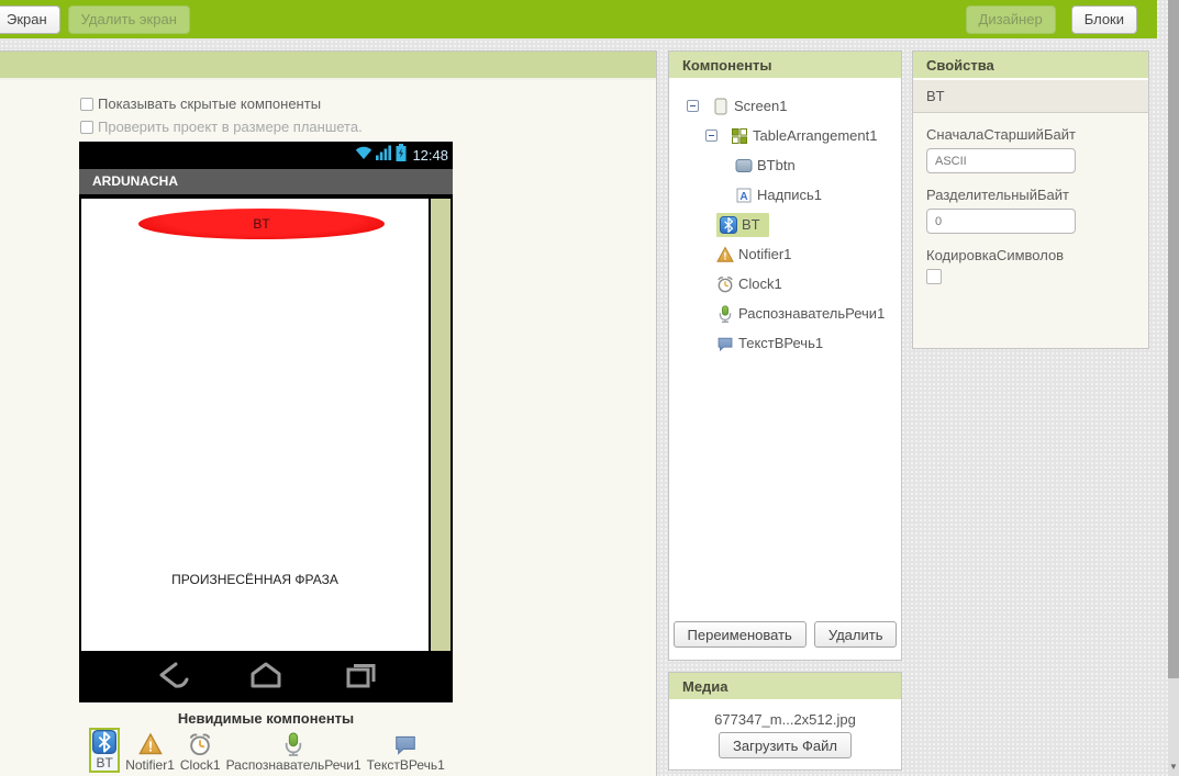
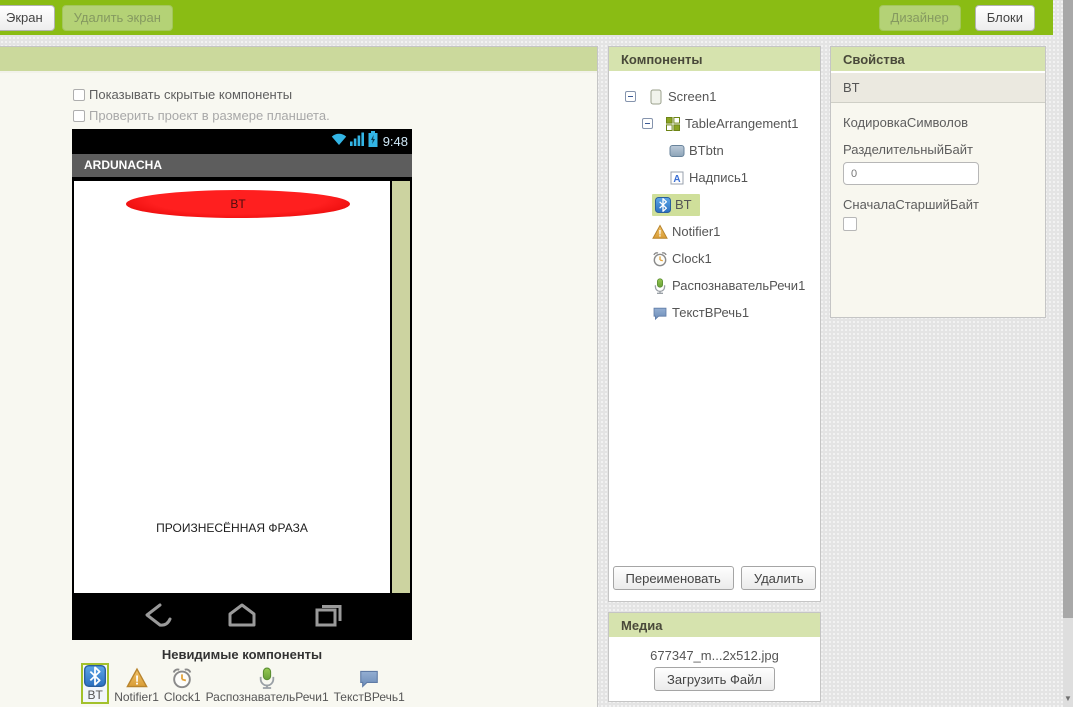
  Экран
  Удалить экран
  Дизайнер
  Блоки
  Показывать скрытые компоненты
  Проверить проект в размере планшета.
- 12:48
+ 9:48
  ARDUNACHA
  BT
  ПРОИЗНЕСЁННАЯ ФРАЗА
  Невидимые компоненты
  BT
  !
  Notifier1
  Clock1
  РаспознавательРечи1
  ТекстВРечь1
  Компоненты
  Screen1
  TableArrangement1
  BTbtn
  A
  Надпись1
  BT
  !
  Notifier1
  Clock1
  РаспознавательРечи1
  ТекстВРечь1
  Переименовать
  Удалить
  Медиа
  677347_m...2x512.jpg
  Загрузить Файл
  Свойства
  BT
- СначалаСтаршийБайт
+ КодировкаСимволов
- ASCII
  РазделительныйБайт
  0
- КодировкаСимволов
+ СначалаСтаршийБайт
  ▼
